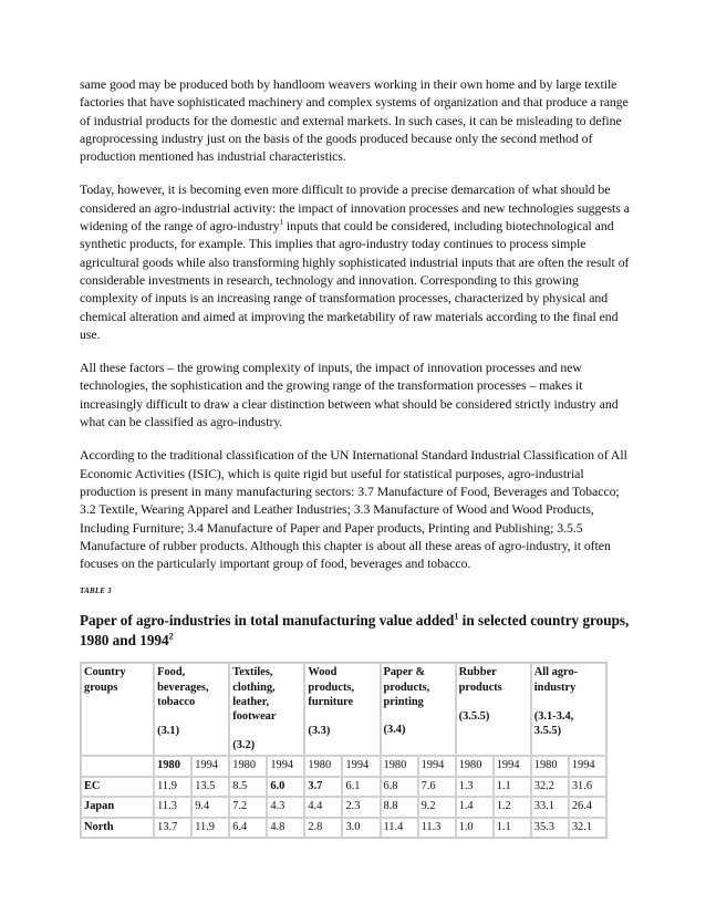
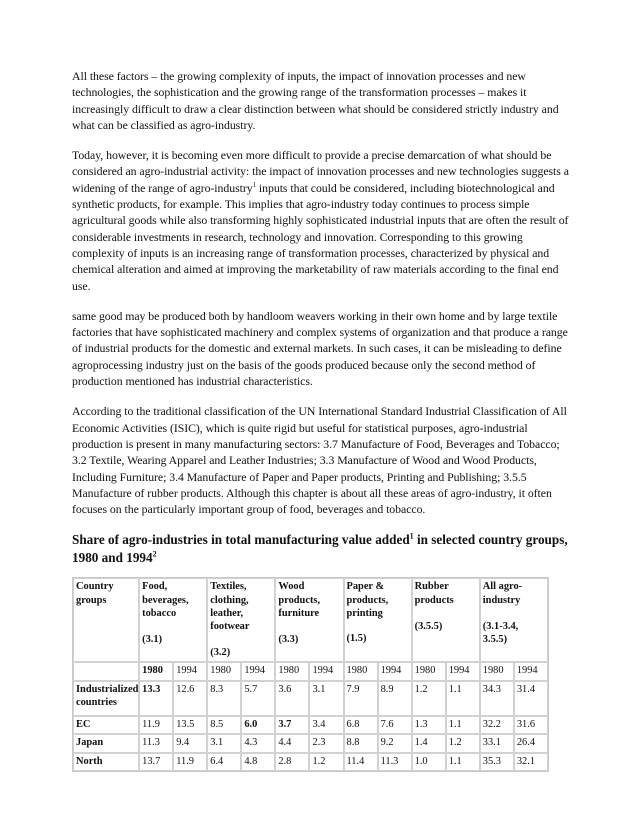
- same good may be produced both by handloom weavers working in their own home and by large textile factories that have sophisticated machinery and complex systems of organization and that produce a range of industrial products for the domestic and external markets. In such cases, it can be misleading to define agroprocessing industry just on the basis of the goods produced because only the second method of production mentioned has industrial characteristics.
+ All these factors – the growing complexity of inputs, the impact of innovation processes and new technologies, the sophistication and the growing range of the transformation processes – makes it increasingly difficult to draw a clear distinction between what should be considered strictly industry and what can be classified as agro-industry.
  Today, however, it is becoming even more difficult to provide a precise demarcation of what should be considered an agro-industrial activity: the impact of innovation processes and new technologies suggests a widening of the range of agro-industry1 inputs that could be considered, including biotechnological and synthetic products, for example. This implies that agro-industry today continues to process simple agricultural goods while also transforming highly sophisticated industrial inputs that are often the result of considerable investments in research, technology and innovation. Corresponding to this growing complexity of inputs is an increasing range of transformation processes, characterized by physical and chemical alteration and aimed at improving the marketability of raw materials according to the final end use.
- All these factors – the growing complexity of inputs, the impact of innovation processes and new technologies, the sophistication and the growing range of the transformation processes – makes it increasingly difficult to draw a clear distinction between what should be considered strictly industry and what can be classified as agro-industry.
+ same good may be produced both by handloom weavers working in their own home and by large textile factories that have sophisticated machinery and complex systems of organization and that produce a range of industrial products for the domestic and external markets. In such cases, it can be misleading to define agroprocessing industry just on the basis of the goods produced because only the second method of production mentioned has industrial characteristics.
  According to the traditional classification of the UN International Standard Industrial Classification of All Economic Activities (ISIC), which is quite rigid but useful for statistical purposes, agro-industrial production is present in many manufacturing sectors: 3.7 Manufacture of Food, Beverages and Tobacco; 3.2 Textile, Wearing Apparel and Leather Industries; 3.3 Manufacture of Wood and Wood Products, Including Furniture; 3.4 Manufacture of Paper and Paper products, Printing and Publishing; 3.5.5 Manufacture of rubber products. Although this chapter is about all these areas of agro-industry, it often focuses on the particularly important group of food, beverages and tobacco.
- TABLE 3
- Paper of agro-industries in total manufacturing value added1 in selected country groups, 1980 and 19942
+ Share of agro-industries in total manufacturing value added1 in selected country groups, 1980 and 19942
- Country groups	Food, beverages, tobacco(3.1)	Textiles, clothing, leather, footwear(3.2)	Wood products, furniture(3.3)	Paper & products, printing(3.4)	Rubber products(3.5.5)	All agro-industry(3.1-3.4, 3.5.5)
+ Country groups	Food, beverages, tobacco(3.1)	Textiles, clothing, leather, footwear(3.2)	Wood products, furniture(3.3)	Paper & products, printing(1.5)	Rubber products(3.5.5)	All agro-industry(3.1-3.4, 3.5.5)
  	1980	1994	1980	1994	1980	1994	1980	1994	1980	1994	1980	1994
+ Industrialized countries	13.3	12.6	8.3	5.7	3.6	3.1	7.9	8.9	1.2	1.1	34.3	31.4
- EC	11.9	13.5	8.5	6.0	3.7	6.1	6.8	7.6	1.3	1.1	32.2	31.6
+ EC	11.9	13.5	8.5	6.0	3.7	3.4	6.8	7.6	1.3	1.1	32.2	31.6
- Japan	11.3	9.4	7.2	4.3	4.4	2.3	8.8	9.2	1.4	1.2	33.1	26.4
+ Japan	11.3	9.4	3.1	4.3	4.4	2.3	8.8	9.2	1.4	1.2	33.1	26.4
- North	13.7	11.9	6.4	4.8	2.8	3.0	11.4	11.3	1.0	1.1	35.3	32.1
+ North	13.7	11.9	6.4	4.8	2.8	1.2	11.4	11.3	1.0	1.1	35.3	32.1
